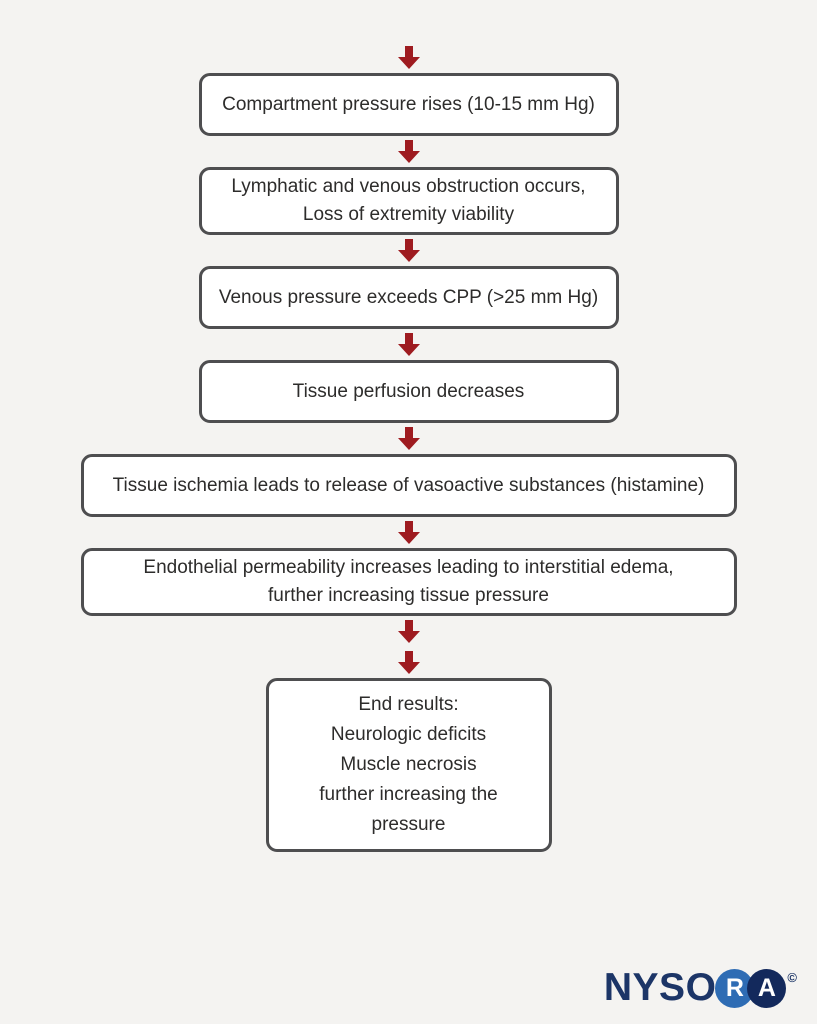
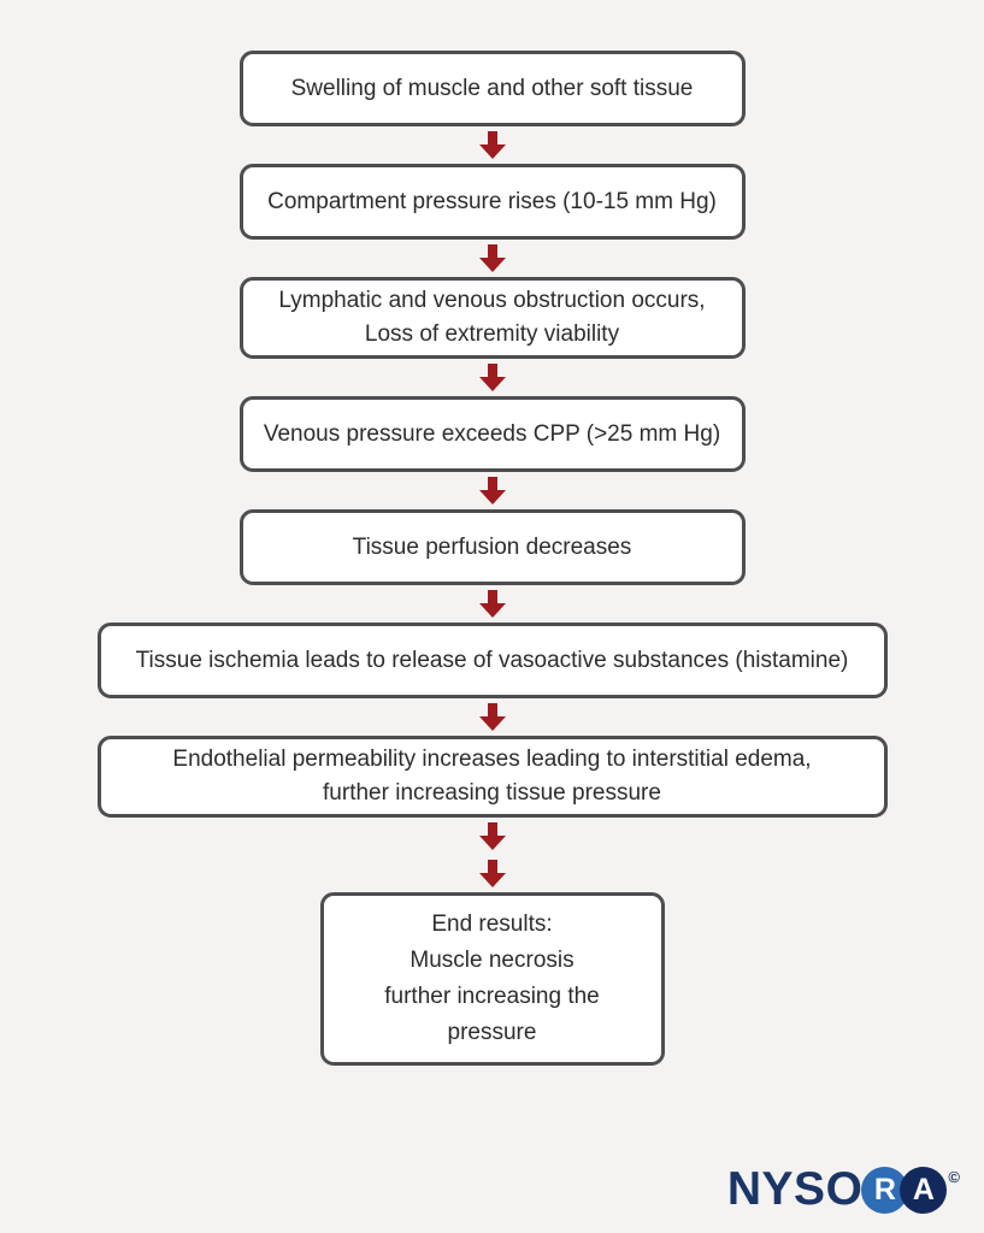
+ Swelling of muscle and other soft tissue
  Compartment pressure rises (10-15 mm Hg)
  Lymphatic and venous obstruction occurs,
  Loss of extremity viability
  Venous pressure exceeds CPP (>25 mm Hg)
  Tissue perfusion decreases
  Tissue ischemia leads to release of vasoactive substances (histamine)
  Endothelial permeability increases leading to interstitial edema,
  further increasing tissue pressure
  End results:
- Neurologic deficits
  Muscle necrosis
  further increasing the pressure
  NYSO
  R
  A
  ©
